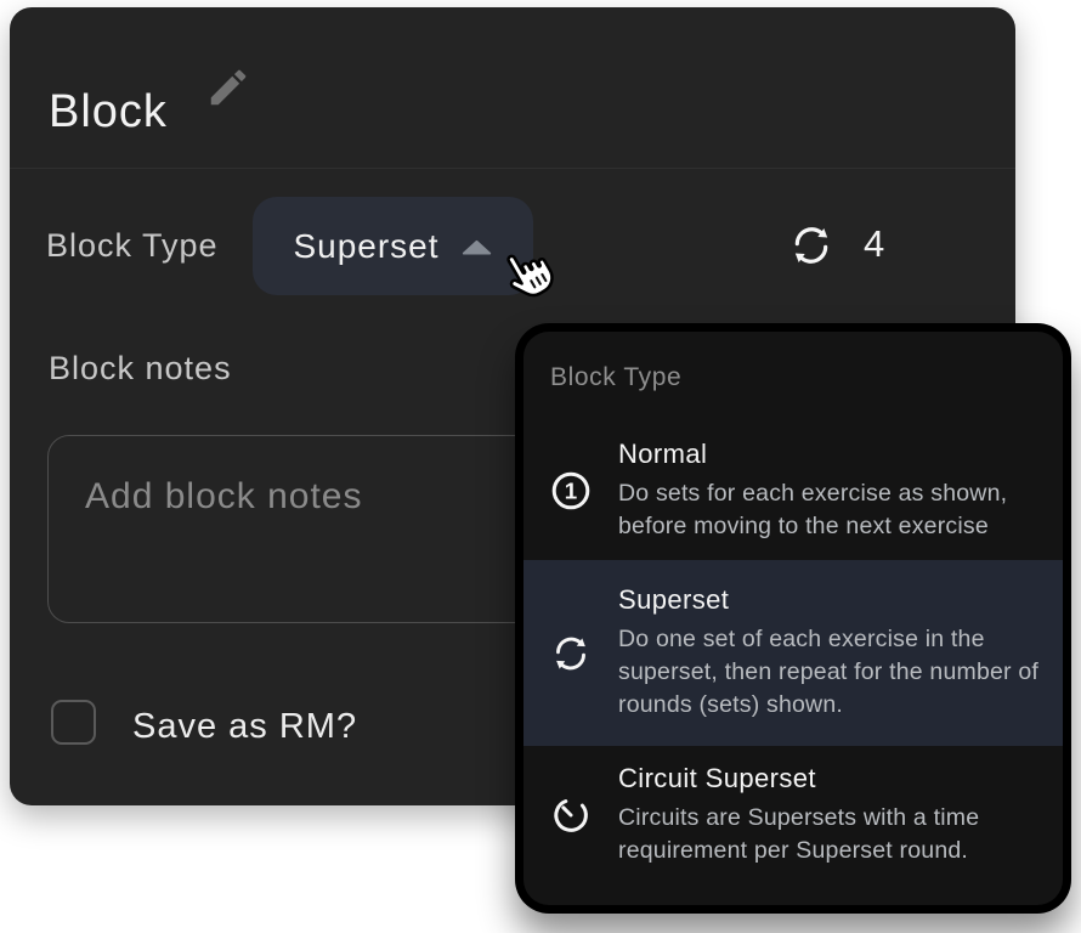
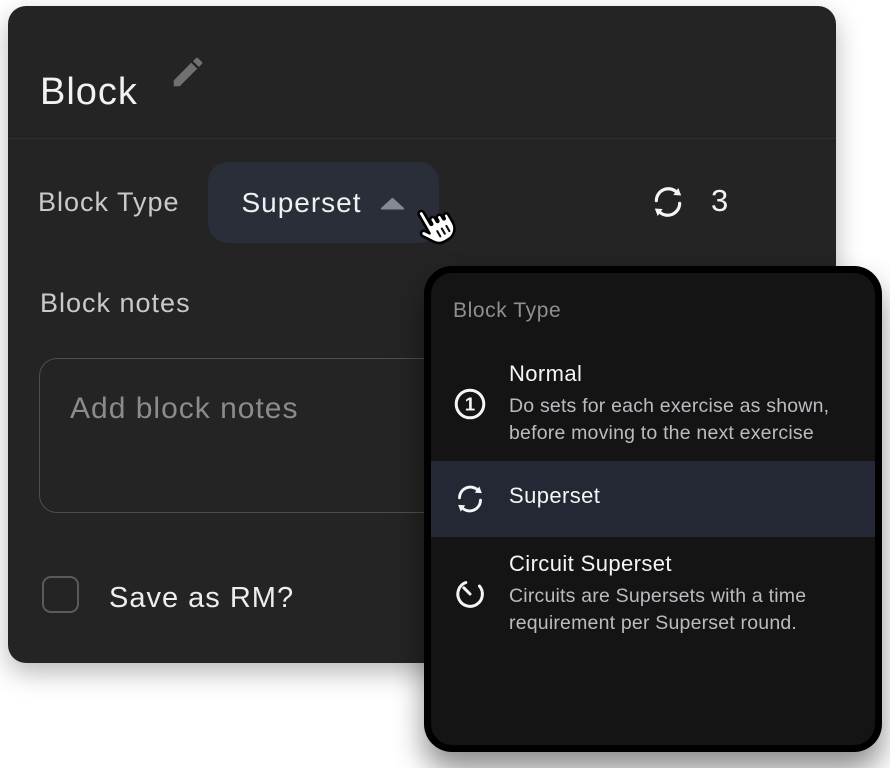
  Block
  Block Type
  Superset
- 4
+ 3
  Block notes
  Add block notes
  Save as RM?
  Block Type
  1
  Normal
  Do sets for each exercise as shown,
  before moving to the next exercise
  Superset
- Do one set of each exercise in the
- superset, then repeat for the number of
- rounds (sets) shown.
  Circuit Superset
  Circuits are Supersets with a time
  requirement per Superset round.
